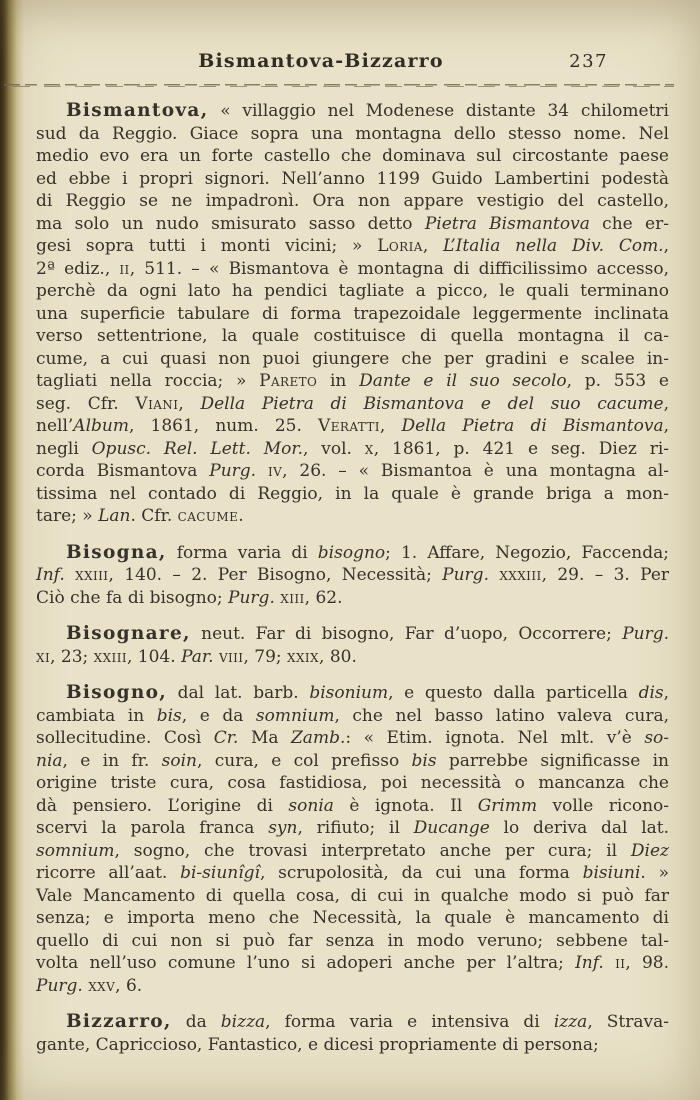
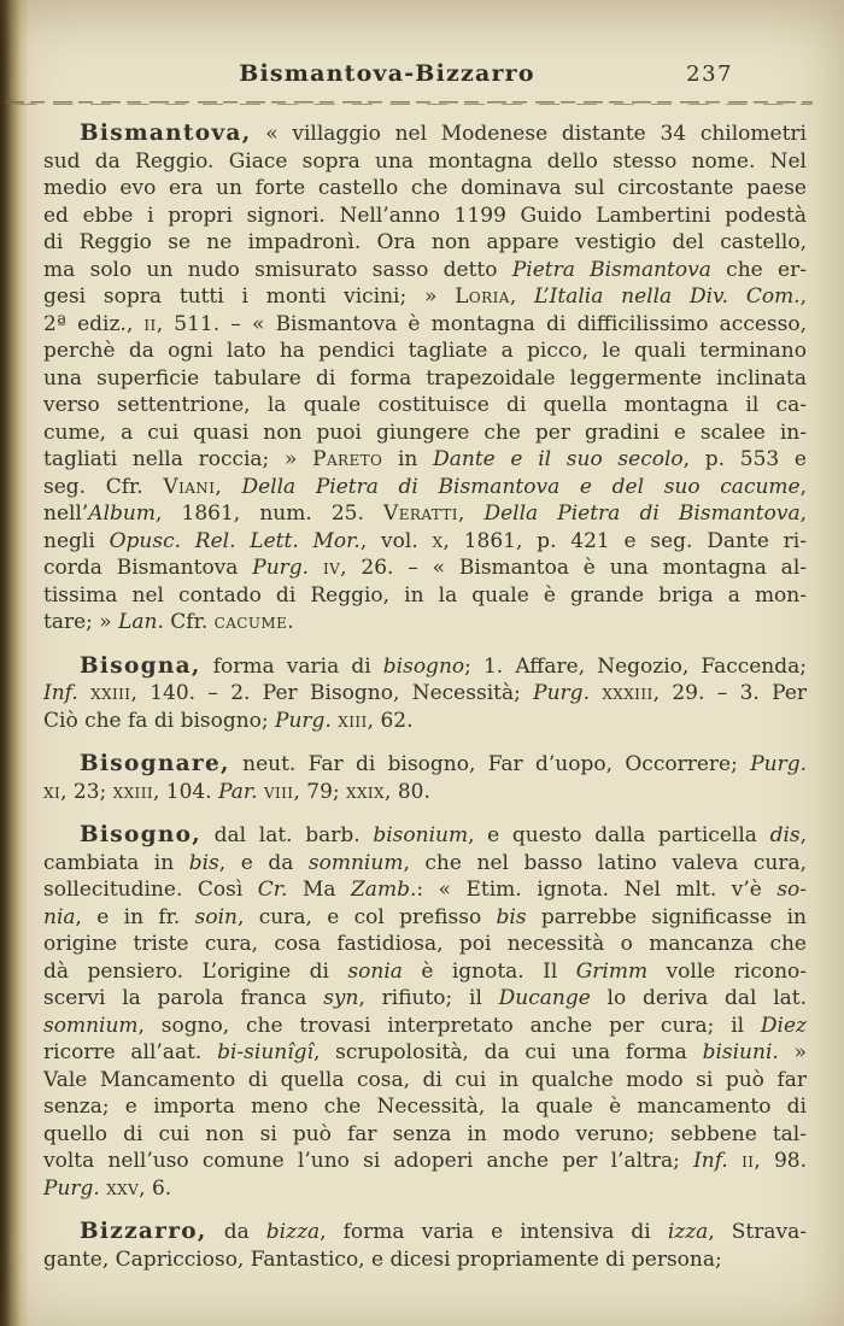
  Bismantova-Bizzarro
  237
  Bismantova, « villaggio nel Modenese distante 34 chilometri
  sud da Reggio. Giace sopra una montagna dello stesso nome. Nel
  medio evo era un forte castello che dominava sul circostante paese
  ed ebbe i propri signori. Nell’anno 1199 Guido Lambertini podestà
  di Reggio se ne impadronì. Ora non appare vestigio del castello,
  ma solo un nudo smisurato sasso detto Pietra Bismantova che er-
  gesi sopra tutti i monti vicini; » Loria, L’Italia nella Div. Com.,
  2ª ediz., ii, 511. – « Bismantova è montagna di difficilissimo accesso,
  perchè da ogni lato ha pendici tagliate a picco, le quali terminano
  una superficie tabulare di forma trapezoidale leggermente inclinata
  verso settentrione, la quale costituisce di quella montagna il ca-
  cume, a cui quasi non puoi giungere che per gradini e scalee in-
  tagliati nella roccia; » Pareto in Dante e il suo secolo, p. 553 e
  seg. Cfr. Viani, Della Pietra di Bismantova e del suo cacume,
  nell’Album, 1861, num. 25. Veratti, Della Pietra di Bismantova,
- negli Opusc. Rel. Lett. Mor., vol. x, 1861, p. 421 e seg. Diez ri-
+ negli Opusc. Rel. Lett. Mor., vol. x, 1861, p. 421 e seg. Dante ri-
  corda Bismantova Purg. iv, 26. – « Bismantoa è una montagna al-
  tissima nel contado di Reggio, in la quale è grande briga a mon-
  tare; » Lan. Cfr. cacume.
  Bisogna, forma varia di bisogno; 1. Affare, Negozio, Faccenda;
  Inf. xxiii, 140. – 2. Per Bisogno, Necessità; Purg. xxxiii, 29. – 3. Per
  Ciò che fa di bisogno; Purg. xiii, 62.
  Bisognare, neut. Far di bisogno, Far d’uopo, Occorrere; Purg.
  xi, 23; xxiii, 104. Par. viii, 79; xxix, 80.
  Bisogno, dal lat. barb. bisonium, e questo dalla particella dis,
  cambiata in bis, e da somnium, che nel basso latino valeva cura,
  sollecitudine. Così Cr. Ma Zamb.: « Etim. ignota. Nel mlt. v’è so-
  nia, e in fr. soin, cura, e col prefisso bis parrebbe significasse in
  origine triste cura, cosa fastidiosa, poi necessità o mancanza che
  dà pensiero. L’origine di sonia è ignota. Il Grimm volle ricono-
  scervi la parola franca syn, rifiuto; il Ducange lo deriva dal lat.
  somnium, sogno, che trovasi interpretato anche per cura; il Diez
  ricorre all’aat. bi-siunîgî, scrupolosità, da cui una forma bisiuni. »
  Vale Mancamento di quella cosa, di cui in qualche modo si può far
  senza; e importa meno che Necessità, la quale è mancamento di
  quello di cui non si può far senza in modo veruno; sebbene tal-
  volta nell’uso comune l’uno si adoperi anche per l’altra; Inf. ii, 98.
  Purg. xxv, 6.
  Bizzarro, da bizza, forma varia e intensiva di izza, Strava-
  gante, Capriccioso, Fantastico, e dicesi propriamente di persona;
